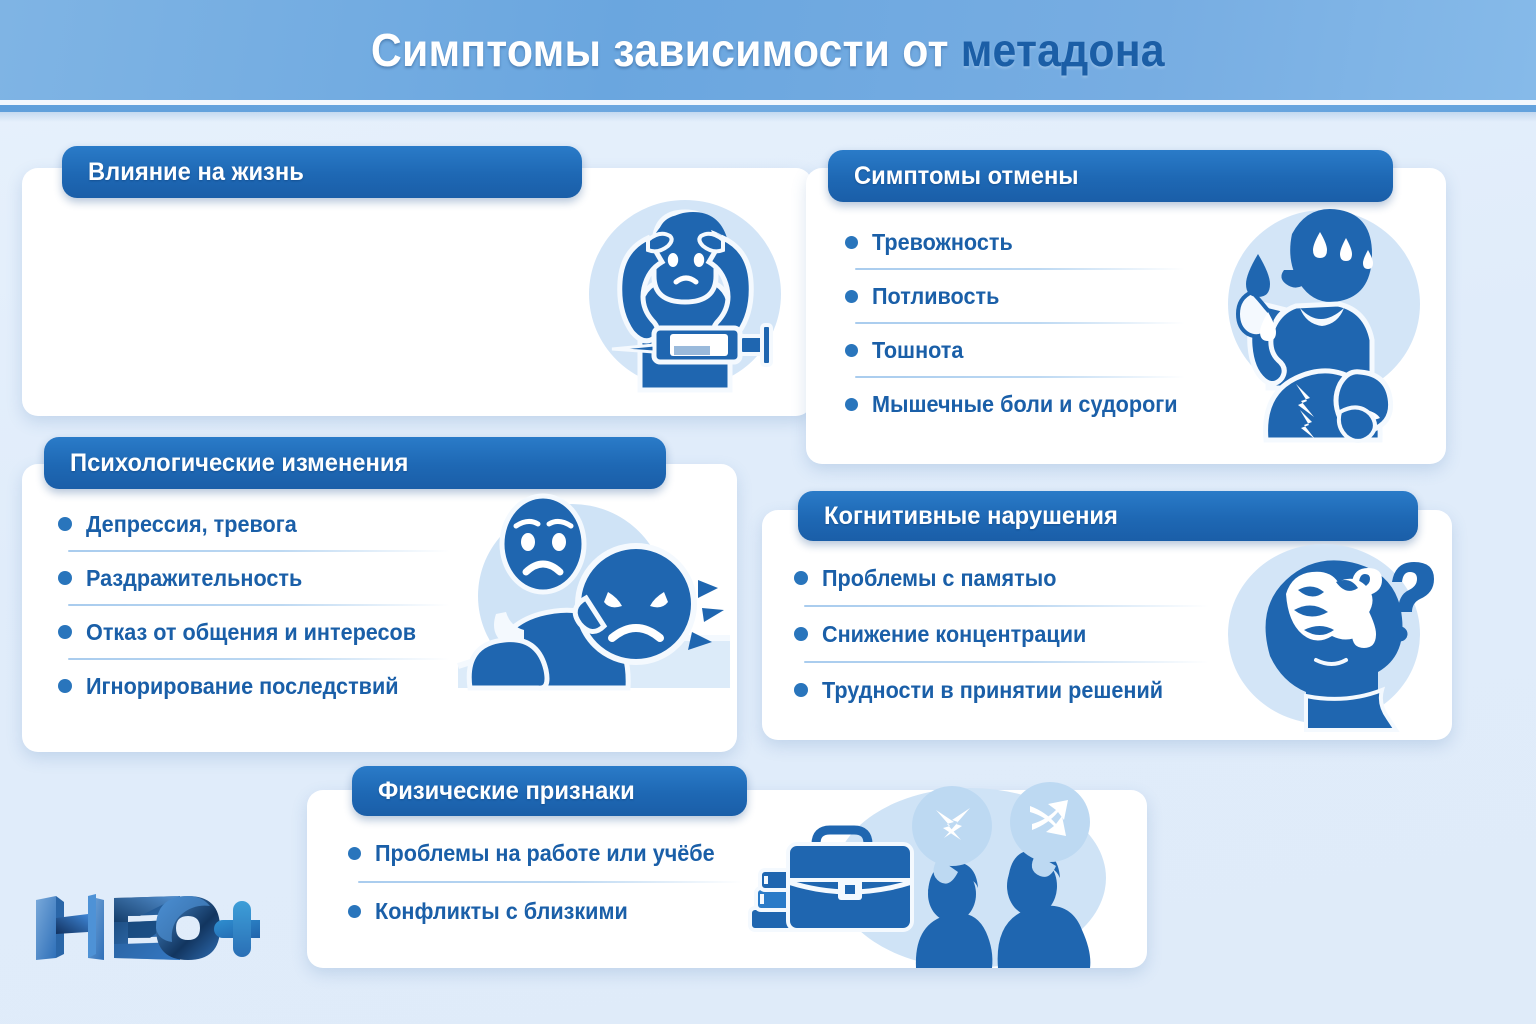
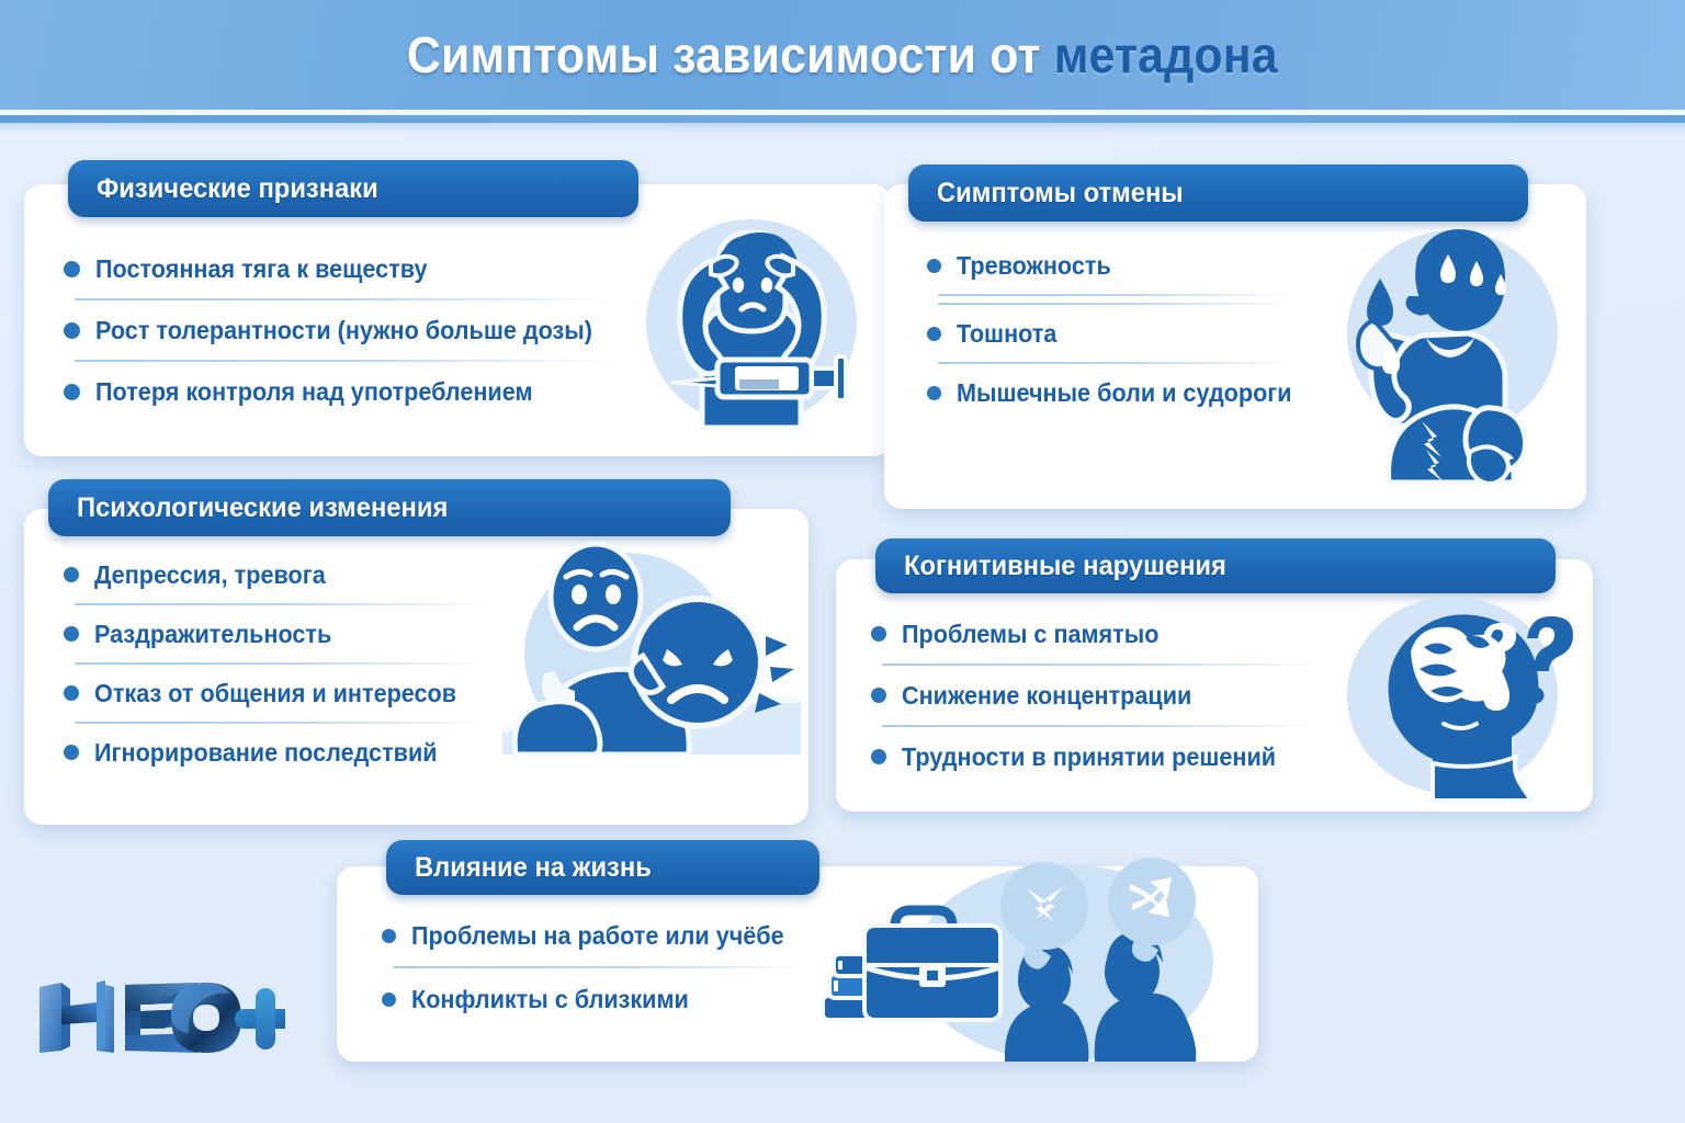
  Симптомы зависимости от метадона
- Влияние на жизнь
+ Физические признаки
+ Постоянная тяга к веществу
+ Рост толерантности (нужно больше дозы)
+ Потеря контроля над употреблением
  Симптомы отмены
  Тревожность
- Потливость
  Тошнота
  Мышечные боли и судороги
  Психологические изменения
  Депрессия, тревога
  Раздражительность
  Отказ от общения и интересов
  Игнорирование последствий
  Когнитивные нарушения
  Проблемы с памятыо
  Снижение концентрации
  Трудности в принятии решений
- Физические признаки
+ Влияние на жизнь
  Проблемы на работе или учёбе
  Конфликты с близкими
